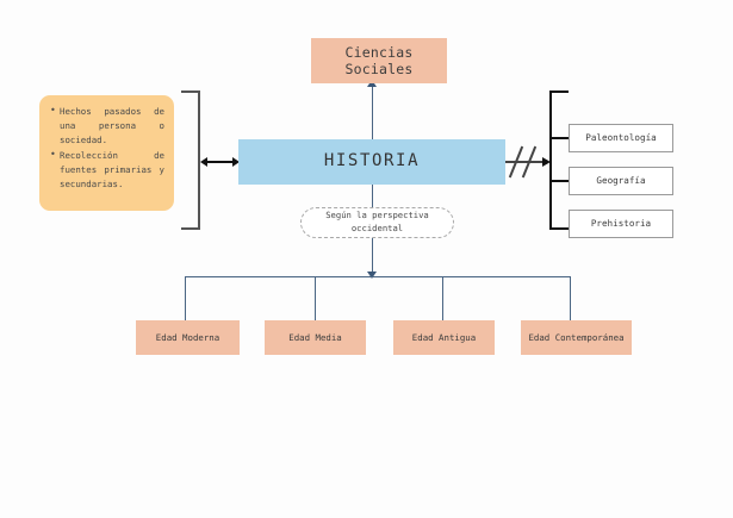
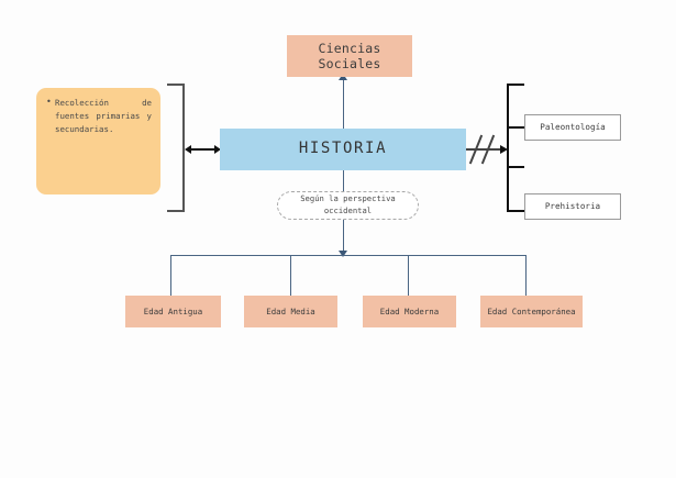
  Ciencias Sociales
  HISTORIA
- Hechos pasados de una persona o sociedad.
  Recolección de fuentes primarias y secundarias.
  Según la perspectiva
  occidental
  Paleontología
- Geografía
  Prehistoria
- Edad Moderna
+ Edad Antigua
  Edad Media
- Edad Antigua
+ Edad Moderna
  Edad Contemporánea
